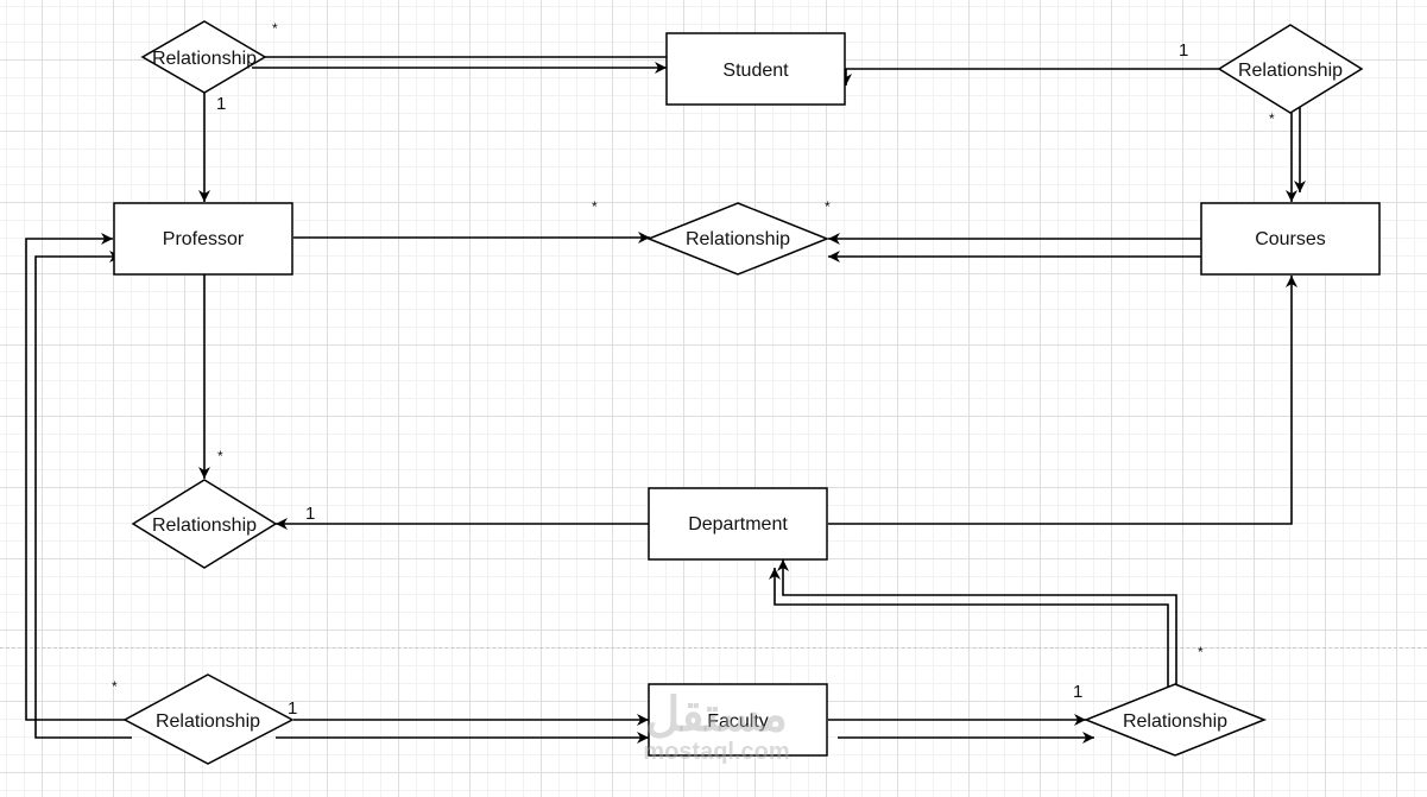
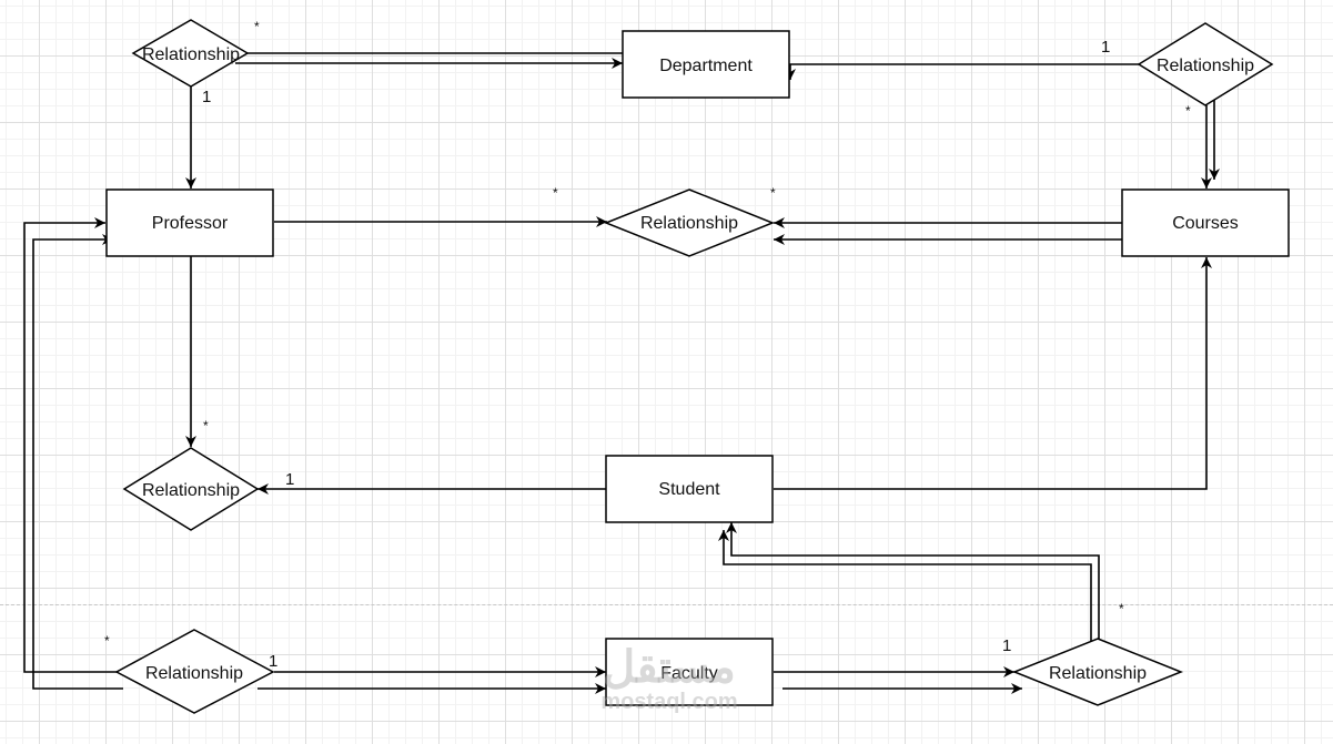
- Student
+ Department
  Professor
  Courses
- Department
+ Student
  Faculty
  Relationship
  Relationship
  Relationship
  Relationship
  Relationship
  Relationship
  *
  1
  1
  *
  *
  *
  *
  1
  *
  1
  1
  *
  مستقل
  mostaql.com
